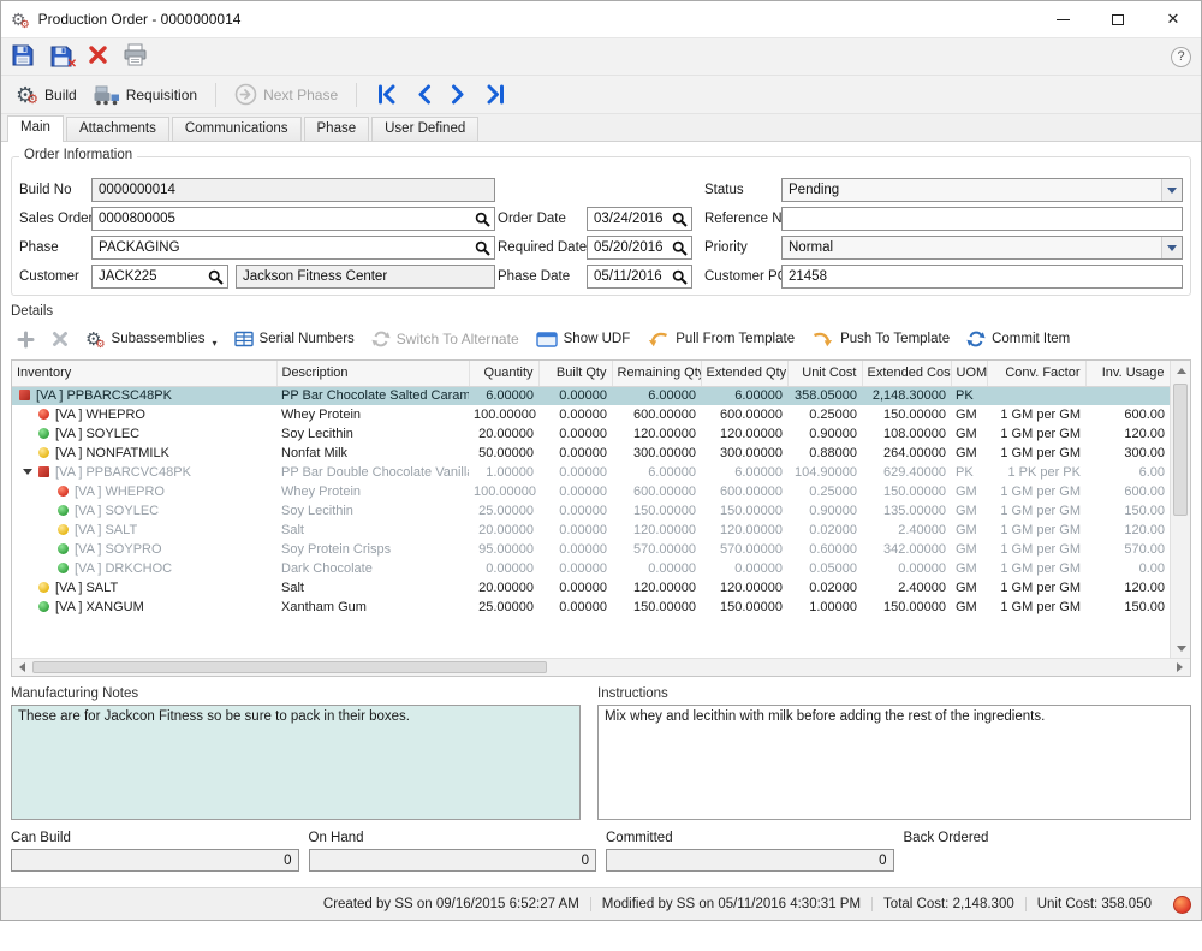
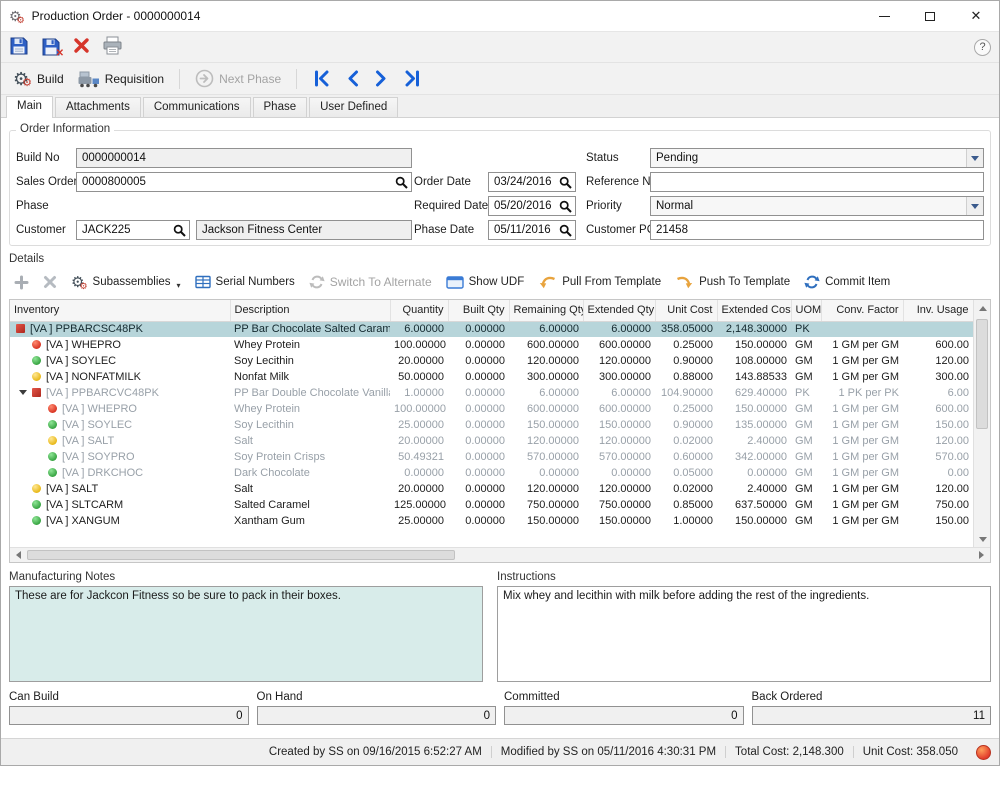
  ⚙
  ⚙
  Production Order - 0000000014
  ✕
  ✕
  ?
  ⚙
  ⚙
  Build
  Requisition
  Next Phase
  Main
  Attachments
  Communications
  Phase
  User Defined
  Order Information
  Build No
  Sales Orde
  Phase
  Customer
  0000000014
  0000800005
- PACKAGING
  JACK225
  Jackson Fitness Center
  Order Date
  Required Date
  Phase Date
  03/24/2016
  05/20/2016
  05/11/2016
  Status
  Reference N
  Priority
  Customer P
  Pending
  Normal
  21458
  Details
  ⚙
  ⚙
  Subassemblies
  ▾
  Serial Numbers
  Switch To Alternate
  Show UDF
  Pull From Template
  Push To Template
  Commit Item
  Inventory	Description	Quantity	Built Qty	Remaining Qt	Extended Qty	Unit Cost	Extended Cos	UOM	Conv. Factor	Inv. Usage
  [VA ] PPBARCSC48PK	PP Bar Chocolate Salted Caram	6.00000	0.00000	6.00000	6.00000	358.05000	2,148.30000	PK
  [VA ] WHEPRO	Whey Protein	100.00000	0.00000	600.00000	600.00000	0.25000	150.00000	GM	1 GM per GM	600.00
  [VA ] SOYLEC	Soy Lecithin	20.00000	0.00000	120.00000	120.00000	0.90000	108.00000	GM	1 GM per GM	120.00
- [VA ] NONFATMILK	Nonfat Milk	50.00000	0.00000	300.00000	300.00000	0.88000	264.00000	GM	1 GM per GM	300.00
+ [VA ] NONFATMILK	Nonfat Milk	50.00000	0.00000	300.00000	300.00000	0.88000	143.88533	GM	1 GM per GM	300.00
  [VA ] PPBARCVC48PK	PP Bar Double Chocolate Vanill	1.00000	0.00000	6.00000	6.00000	104.90000	629.40000	PK	1 PK per PK	6.00
  [VA ] WHEPRO	Whey Protein	100.00000	0.00000	600.00000	600.00000	0.25000	150.00000	GM	1 GM per GM	600.00
  [VA ] SOYLEC	Soy Lecithin	25.00000	0.00000	150.00000	150.00000	0.90000	135.00000	GM	1 GM per GM	150.00
  [VA ] SALT	Salt	20.00000	0.00000	120.00000	120.00000	0.02000	2.40000	GM	1 GM per GM	120.00
- [VA ] SOYPRO	Soy Protein Crisps	95.00000	0.00000	570.00000	570.00000	0.60000	342.00000	GM	1 GM per GM	570.00
+ [VA ] SOYPRO	Soy Protein Crisps	50.49321	0.00000	570.00000	570.00000	0.60000	342.00000	GM	1 GM per GM	570.00
  [VA ] DRKCHOC	Dark Chocolate	0.00000	0.00000	0.00000	0.00000	0.05000	0.00000	GM	1 GM per GM	0.00
  [VA ] SALT	Salt	20.00000	0.00000	120.00000	120.00000	0.02000	2.40000	GM	1 GM per GM	120.00
+ [VA ] SLTCARM	Salted Caramel	125.00000	0.00000	750.00000	750.00000	0.85000	637.50000	GM	1 GM per GM	750.00
  [VA ] XANGUM	Xantham Gum	25.00000	0.00000	150.00000	150.00000	1.00000	150.00000	GM	1 GM per GM	150.00
  Manufacturing Notes
  These are for Jackcon Fitness so be sure to pack in their boxes.
  Instructions
  Mix whey and lecithin with milk before adding the rest of the ingredients.
  Can Build
  0
  On Hand
  0
  Committed
  0
  Back Ordered
+ 11
  Created by SS on 09/16/2015 6:52:27 AM
  Modified by SS on 05/11/2016 4:30:31 PM
  Total Cost: 2,148.300
  Unit Cost: 358.050
